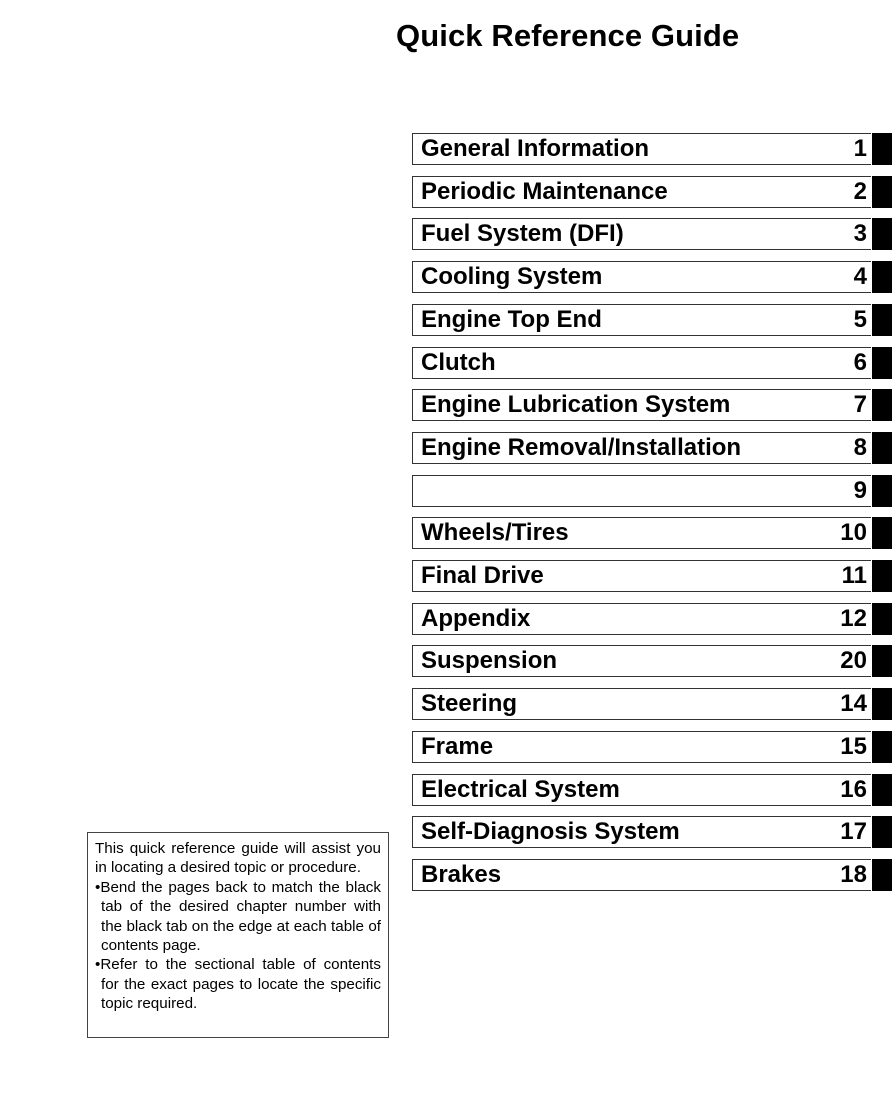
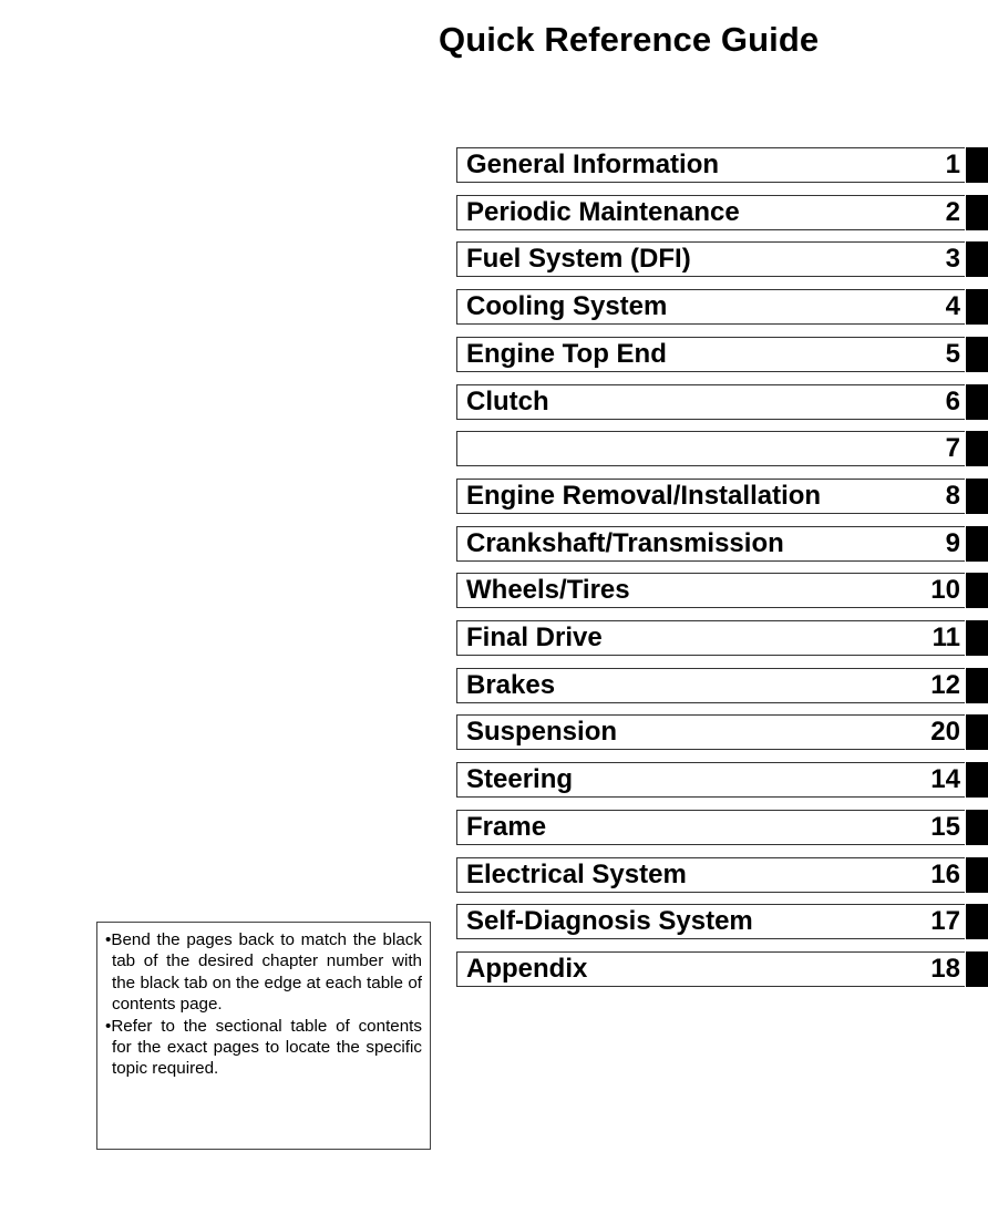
  Quick Reference Guide
  General Information
  1
  Periodic Maintenance
  2
  Fuel System (DFI)
  3
  Cooling System
  4
  Engine Top End
  5
  Clutch
  6
- Engine Lubrication System
  7
  Engine Removal/Installation
  8
+ Crankshaft/Transmission
  9
  Wheels/Tires
  10
  Final Drive
  11
- Appendix
+ Brakes
  12
  Suspension
  20
  Steering
  14
  Frame
  15
  Electrical System
  16
  Self-Diagnosis System
  17
- Brakes
+ Appendix
  18
- This quick reference guide will assist you in locating a desired topic or procedure.
  •Bend the pages back to match the black tab of the desired chapter number with the black tab on the edge at each table of contents page.
  •Refer to the sectional table of contents for the exact pages to locate the specific topic required.
